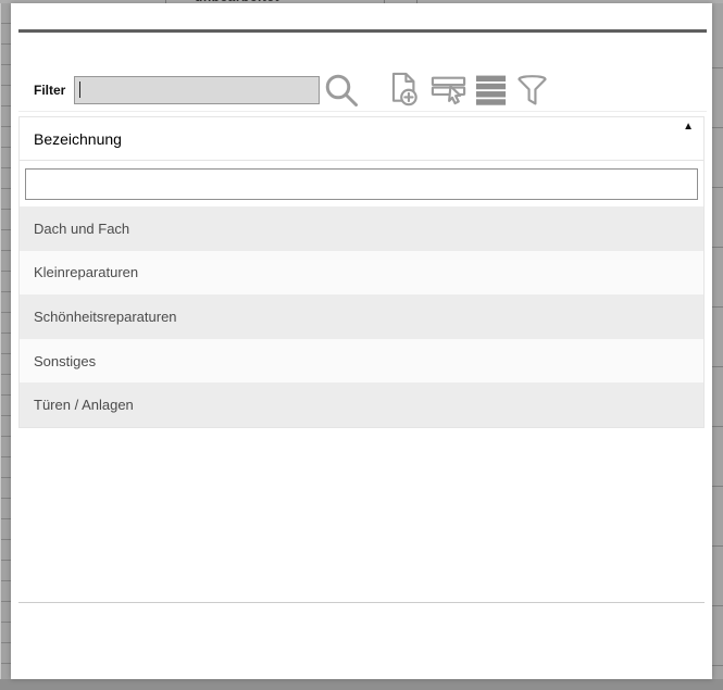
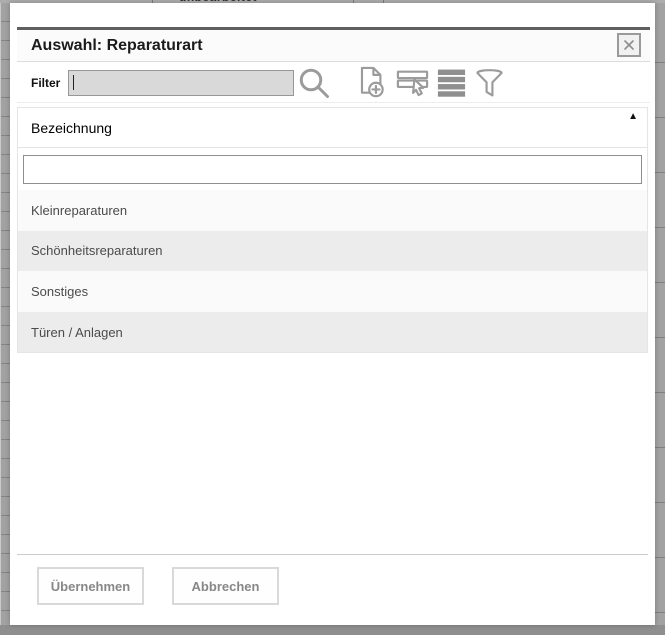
+ Auswahl: Reparaturart
  Filter
  Bezeichnung
  ▲
- Dach und Fach
  Kleinreparaturen
  Schönheitsreparaturen
  Sonstiges
  Türen / Anlagen
+ Übernehmen
+ Abbrechen
